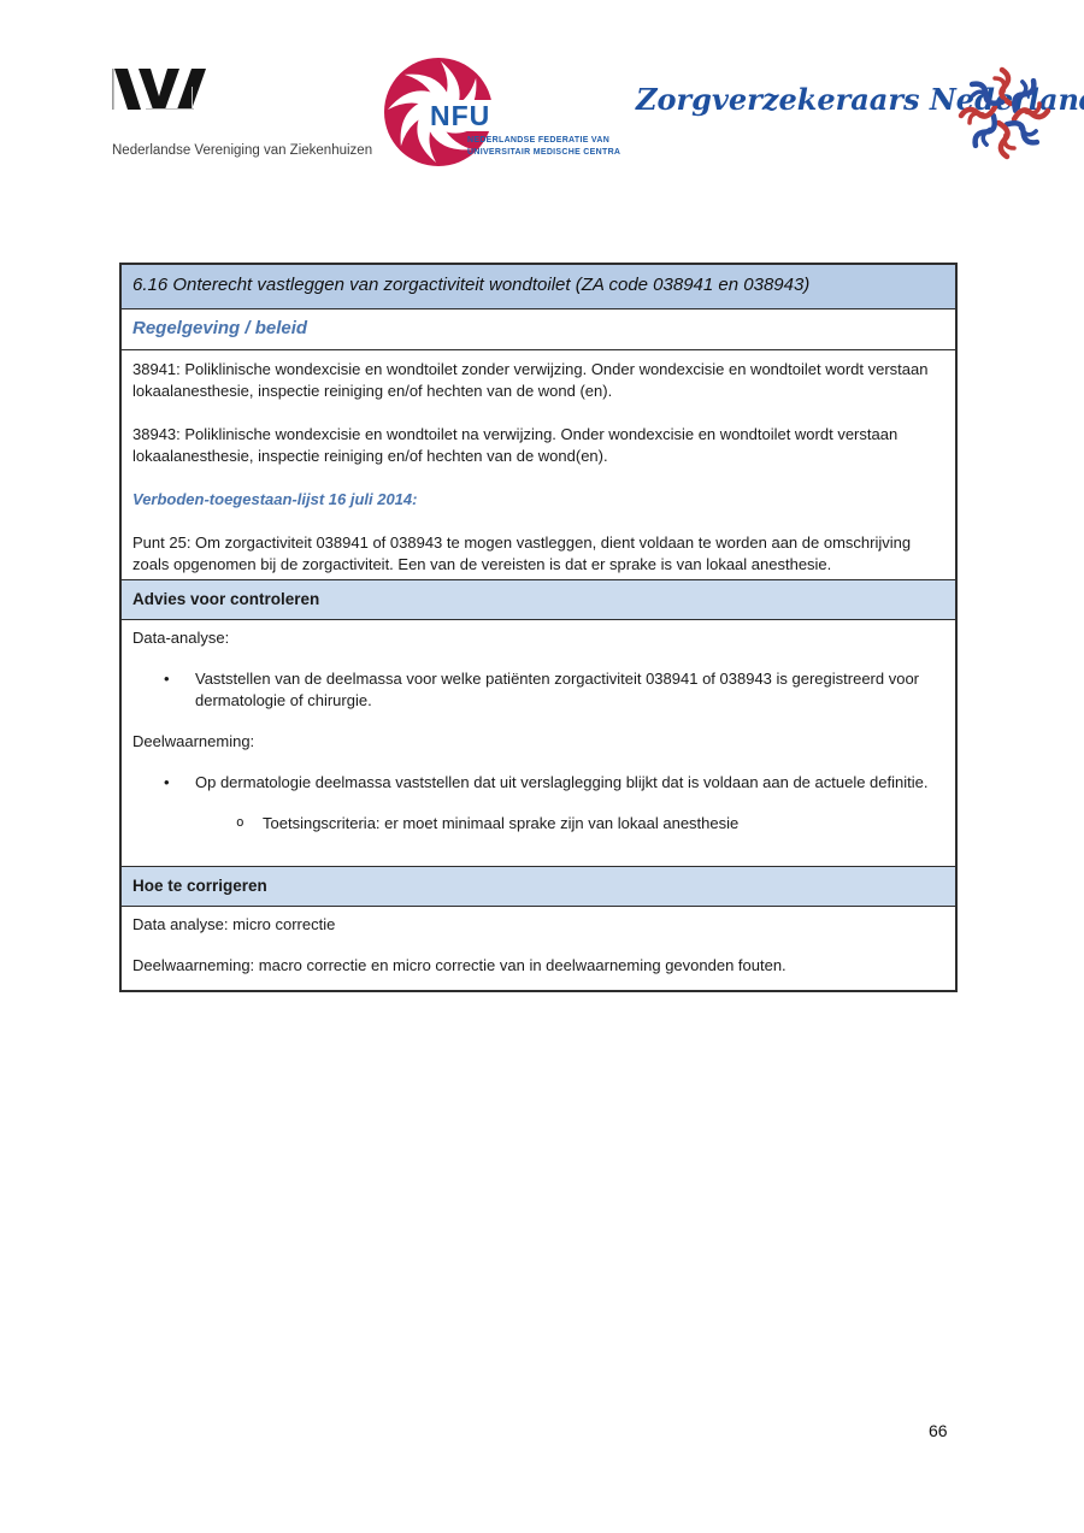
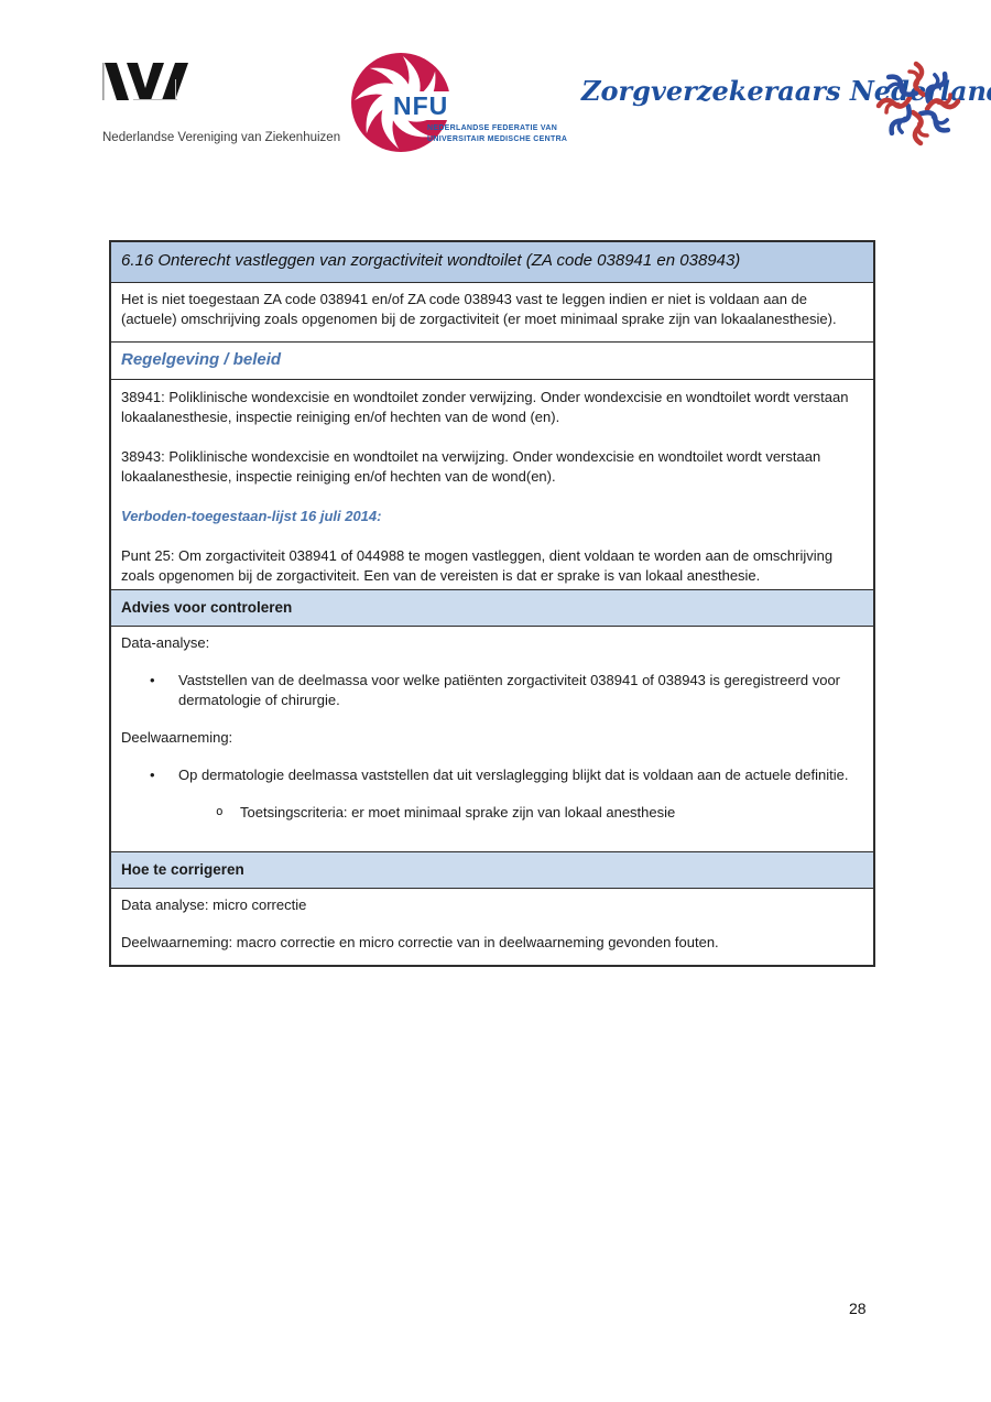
  Nederlandse Vereniging van Ziekenhuizen
  NFU
  Zorgverzekeraars Nerlan
  6.16 Onterecht vastleggen van zorgactiviteit wondtoilet (ZA code 038941 en 038943)
+ Het is niet toegestaan ZA code 038941 en/of ZA code 038943 vast te leggen indien er niet is voldaan aan de (actuele) omschrijving zoals opgenomen bij de zorgactiviteit (er moet minimaal sprake zijn van lokaalanesthesie).
  Regelgeving / beleid
  38941: Poliklinische wondexcisie en wondtoilet zonder verwijzing. Onder wondexcisie en wondtoilet wordt verstaan lokaalanesthesie, inspectie reiniging en/of hechten van de wond (en).
  38943: Poliklinische wondexcisie en wondtoilet na verwijzing. Onder wondexcisie en wondtoilet wordt verstaan lokaalanesthesie, inspectie reiniging en/of hechten van de wond(en).
  Verboden-toegestaan-lijst 16 juli 2014:
- Punt 25: Om zorgactiviteit 038941 of 038943 te mogen vastleggen, dient voldaan te worden aan de omschrijving zoals opgenomen bij de zorgactiviteit. Een van de vereisten is dat er sprake is van lokaal anesthesie.
+ Punt 25: Om zorgactiviteit 038941 of 044988 te mogen vastleggen, dient voldaan te worden aan de omschrijving zoals opgenomen bij de zorgactiviteit. Een van de vereisten is dat er sprake is van lokaal anesthesie.
  Advies voor controleren
  Data-analyse:
  •
  Vaststellen van de deelmassa voor welke patiënten zorgactiviteit 038941 of 038943 is geregistreerd voor dermatologie of chirurgie.
  Deelwaarneming:
  •
  Op dermatologie deelmassa vaststellen dat uit verslaglegging blijkt dat is voldaan aan de actuele definitie.
  o
  Toetsingscriteria: er moet minimaal sprake zijn van lokaal anesthesie
  Hoe te corrigeren
  Data analyse: micro correctie
  Deelwaarneming: macro correctie en micro correctie van in deelwaarneming gevonden fouten.
- 66
+ 28
